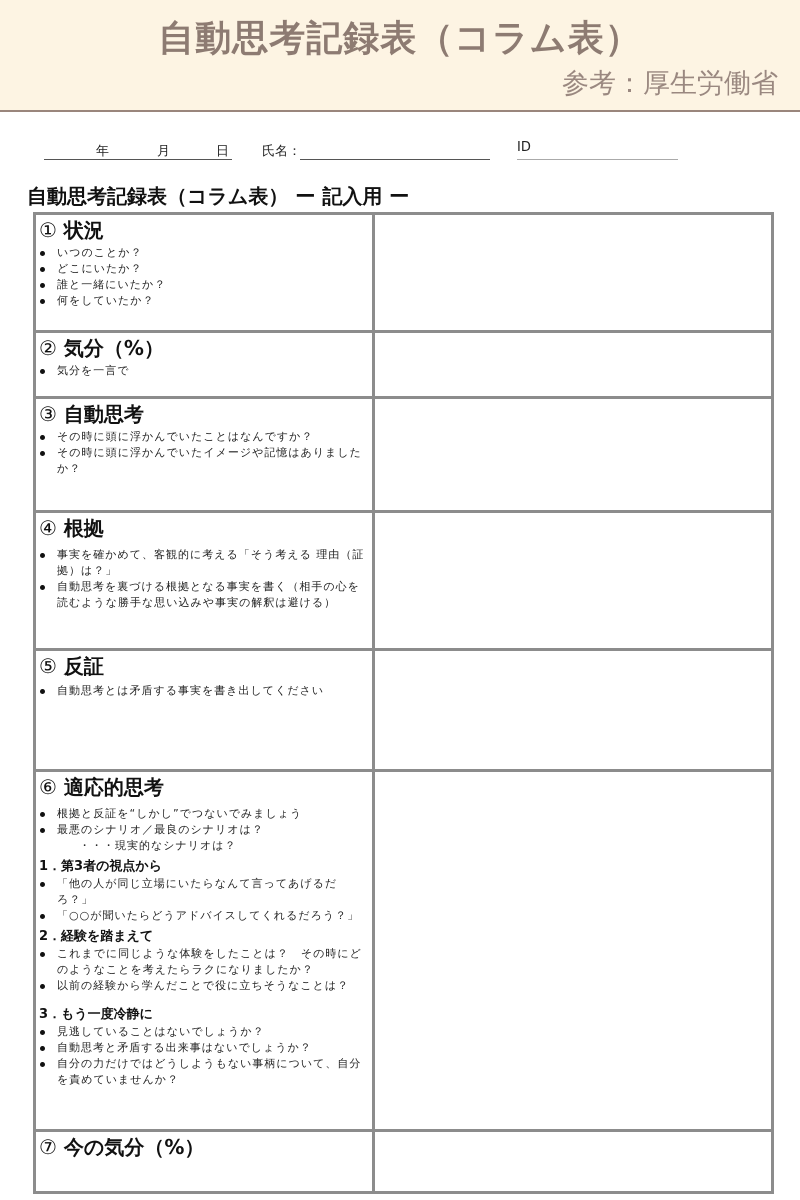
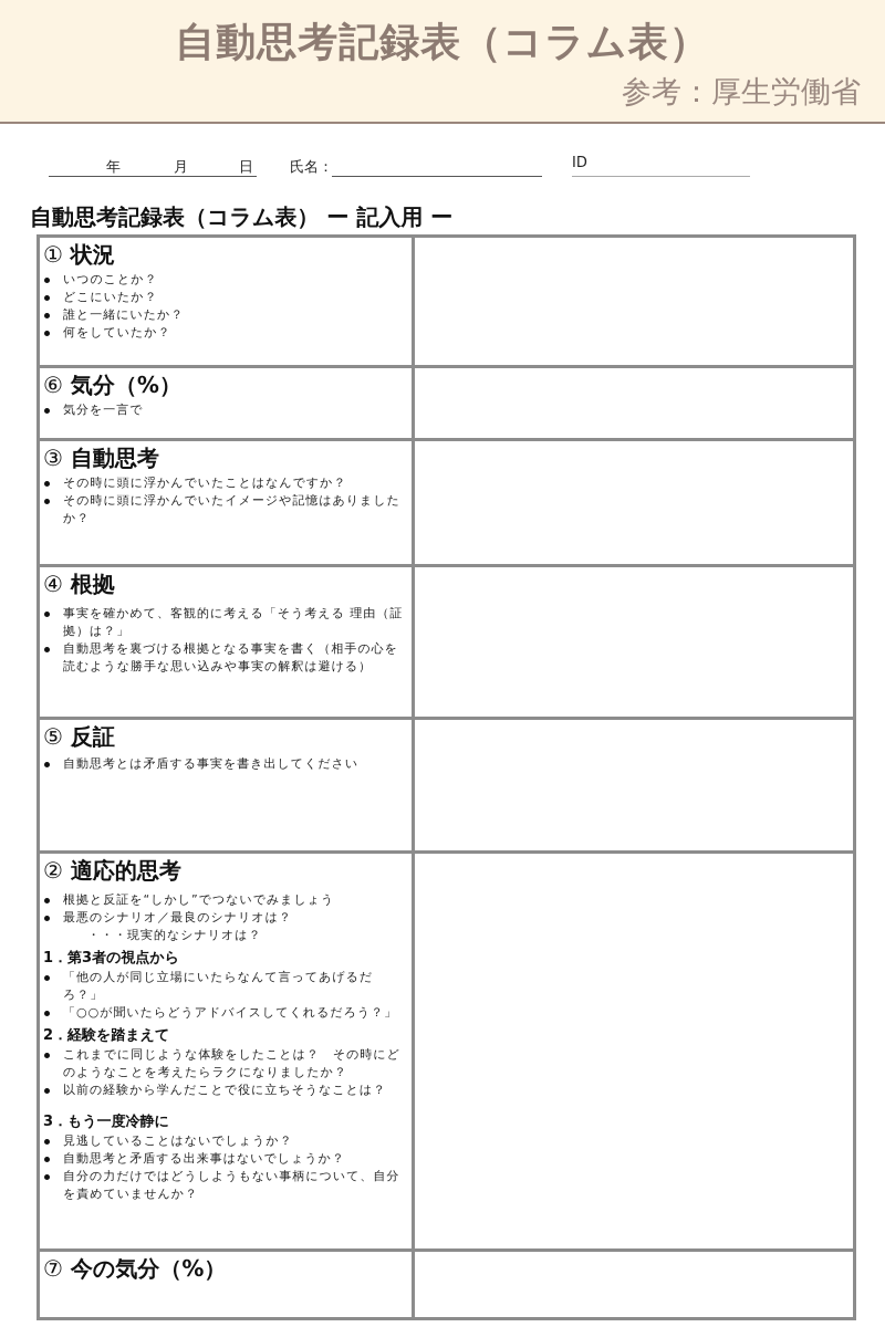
  自動思考記録表（コラム表）
  参考：厚生労働省
  年
  月
  日
  氏名：
  ID
  自動思考記録表（コラム表） ー 記入用 ー
  ① 状況 いつのことか？ どこにいたか？ 誰と一緒にいたか？ 何をしていたか？
- ② 気分（%） 気分を一言で
+ ⑥ 気分（%） 気分を一言で
  ③ 自動思考 その時に頭に浮かんでいたことはなんですか？ その時に頭に浮かんでいたイメージや記憶はありましたか？
  ④ 根拠 事実を確かめて、客観的に考える「そう考える 理由（証拠）は？」 自動思考を裏づける根拠となる事実を書く（相手の心を読むような勝手な思い込みや事実の解釈は避ける）
  ⑤ 反証 自動思考とは矛盾する事実を書き出してください
- ⑥ 適応的思考 根拠と反証を“しかし”でつないでみましょう 最悪のシナリオ／最良のシナリオは？ ・・・現実的なシナリオは？ 1．第3者の視点から 「他の人が同じ立場にいたらなんて言ってあげるだろ？」 「○○が聞いたらどうアドバイスしてくれるだろう？」 2．経験を踏まえて これまでに同じような体験をしたことは？ その時にどのようなことを考えたらラクになりましたか？ 以前の経験から学んだことで役に立ちそうなことは？ 3．もう一度冷静に 見逃していることはないでしょうか？ 自動思考と矛盾する出来事はないでしょうか？ 自分の力だけではどうしようもない事柄について、自分を責めていませんか？
+ ② 適応的思考 根拠と反証を“しかし”でつないでみましょう 最悪のシナリオ／最良のシナリオは？ ・・・現実的なシナリオは？ 1．第3者の視点から 「他の人が同じ立場にいたらなんて言ってあげるだろ？」 「○○が聞いたらどうアドバイスしてくれるだろう？」 2．経験を踏まえて これまでに同じような体験をしたことは？ その時にどのようなことを考えたらラクになりましたか？ 以前の経験から学んだことで役に立ちそうなことは？ 3．もう一度冷静に 見逃していることはないでしょうか？ 自動思考と矛盾する出来事はないでしょうか？ 自分の力だけではどうしようもない事柄について、自分を責めていませんか？
  ⑦ 今の気分（%）
